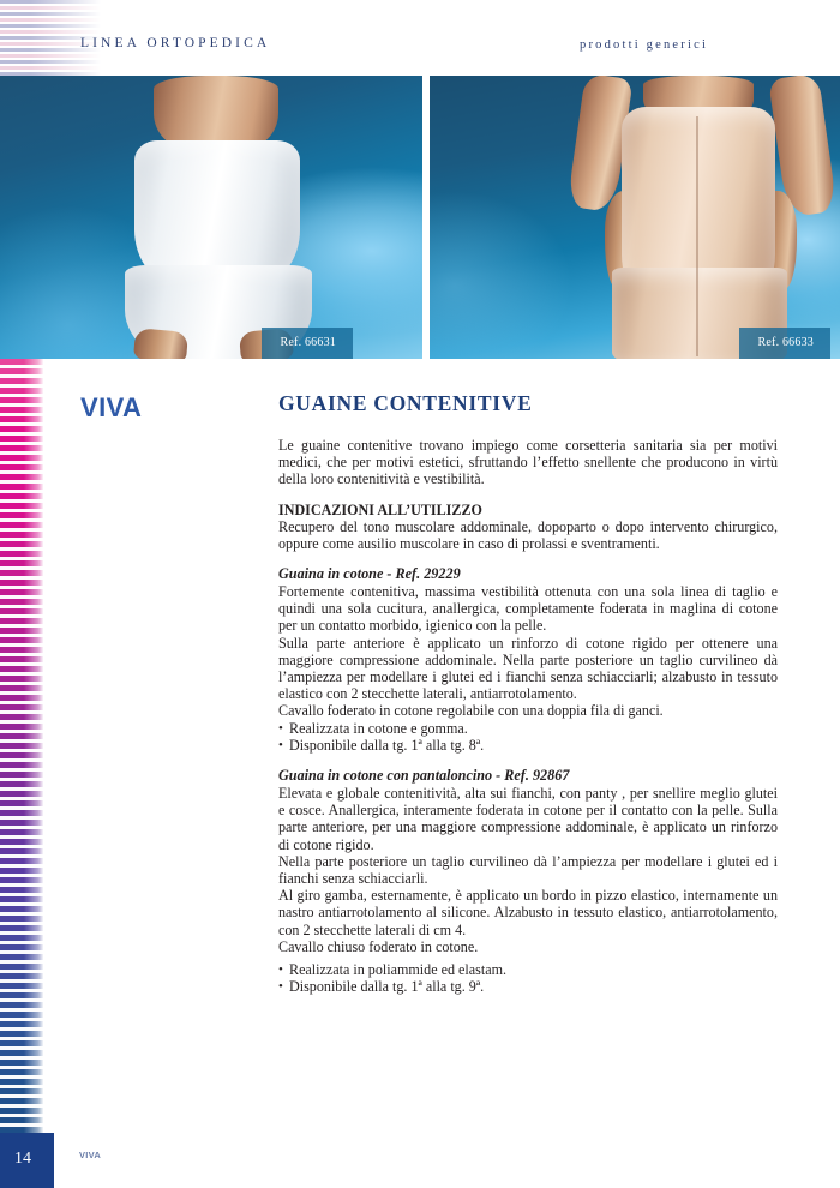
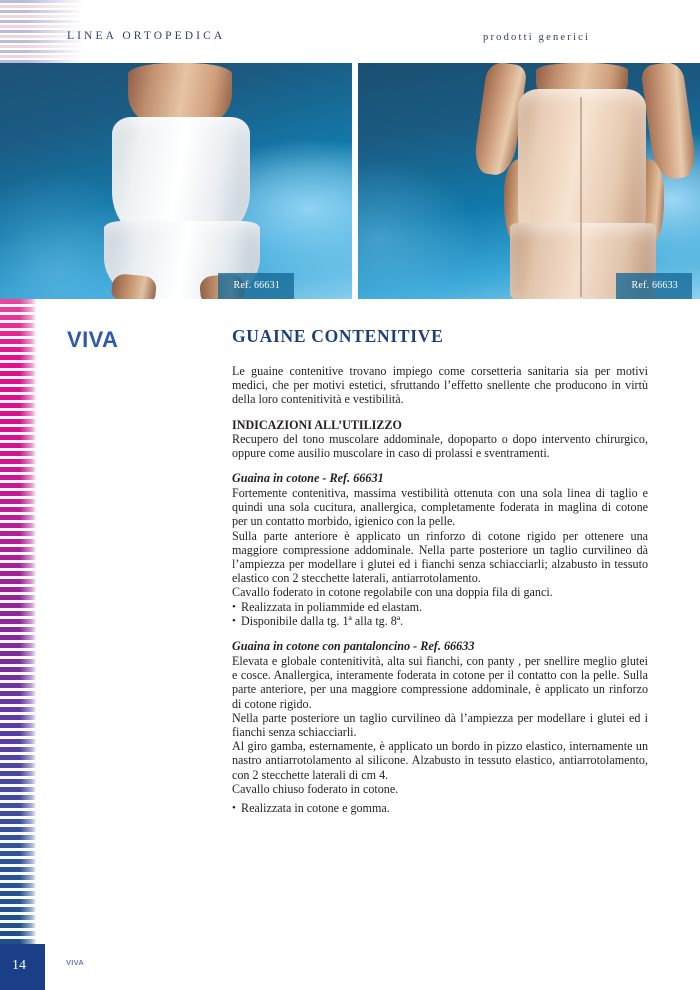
  LINEA ORTOPEDICA
  prodotti generici
  Ref. 66631
  Ref. 66633
  VIVA
  GUAINE CONTENITIVE
  Le guaine contenitive trovano impiego come corsetteria sanitaria sia per motivi medici, che per motivi estetici, sfruttando l’effetto snellente che producono in virtù della loro contenitività e vestibilità.
  INDICAZIONI ALL’UTILIZZO
  Recupero del tono muscolare addominale, dopoparto o dopo intervento chirurgico, oppure come ausilio muscolare in caso di prolassi e sventramenti.
- Guaina in cotone - Ref. 29229
+ Guaina in cotone - Ref. 66631
  Fortemente contenitiva, massima vestibilità ottenuta con una sola linea di taglio e quindi una sola cucitura, anallergica, completamente foderata in maglina di cotone per un contatto morbido, igienico con la pelle.
  Sulla parte anteriore è applicato un rinforzo di cotone rigido per ottenere una maggiore compressione addominale. Nella parte posteriore un taglio curvilineo dà l’ampiezza per modellare i glutei ed i fianchi senza schiacciarli; alzabusto in tessuto elastico con 2 stecchette laterali, antiarrotolamento.
  Cavallo foderato in cotone regolabile con una doppia fila di ganci.
- Realizzata in cotone e gomma.
+ Realizzata in poliammide ed elastam.
  Disponibile dalla tg. 1ª alla tg. 8ª.
- Guaina in cotone con pantaloncino - Ref. 92867
+ Guaina in cotone con pantaloncino - Ref. 66633
  Elevata e globale contenitività, alta sui fianchi, con panty , per snellire meglio glutei e cosce. Anallergica, interamente foderata in cotone per il contatto con la pelle. Sulla parte anteriore, per una maggiore compressione addominale, è applicato un rinforzo di cotone rigido.
  Nella parte posteriore un taglio curvilineo dà l’ampiezza per modellare i glutei ed i fianchi senza schiacciarli.
  Al giro gamba, esternamente, è applicato un bordo in pizzo elastico, internamente un nastro antiarrotolamento al silicone. Alzabusto in tessuto elastico, antiarrotolamento, con 2 stecchette laterali di cm 4.
  Cavallo chiuso foderato in cotone.
- Realizzata in poliammide ed elastam.
+ Realizzata in cotone e gomma.
- Disponibile dalla tg. 1ª alla tg. 9ª.
  14
  VIVA
